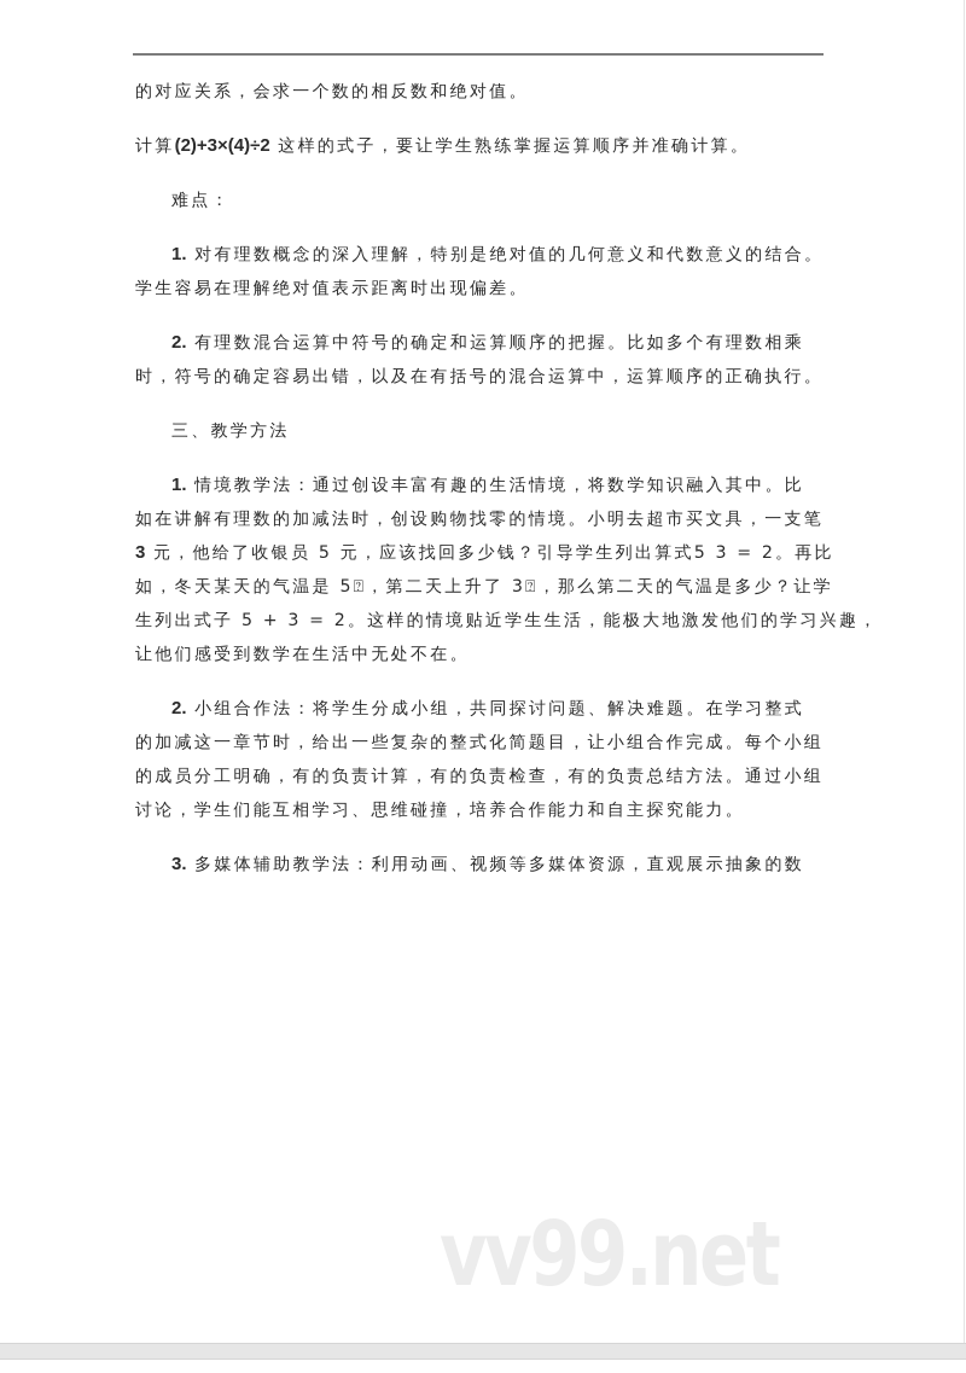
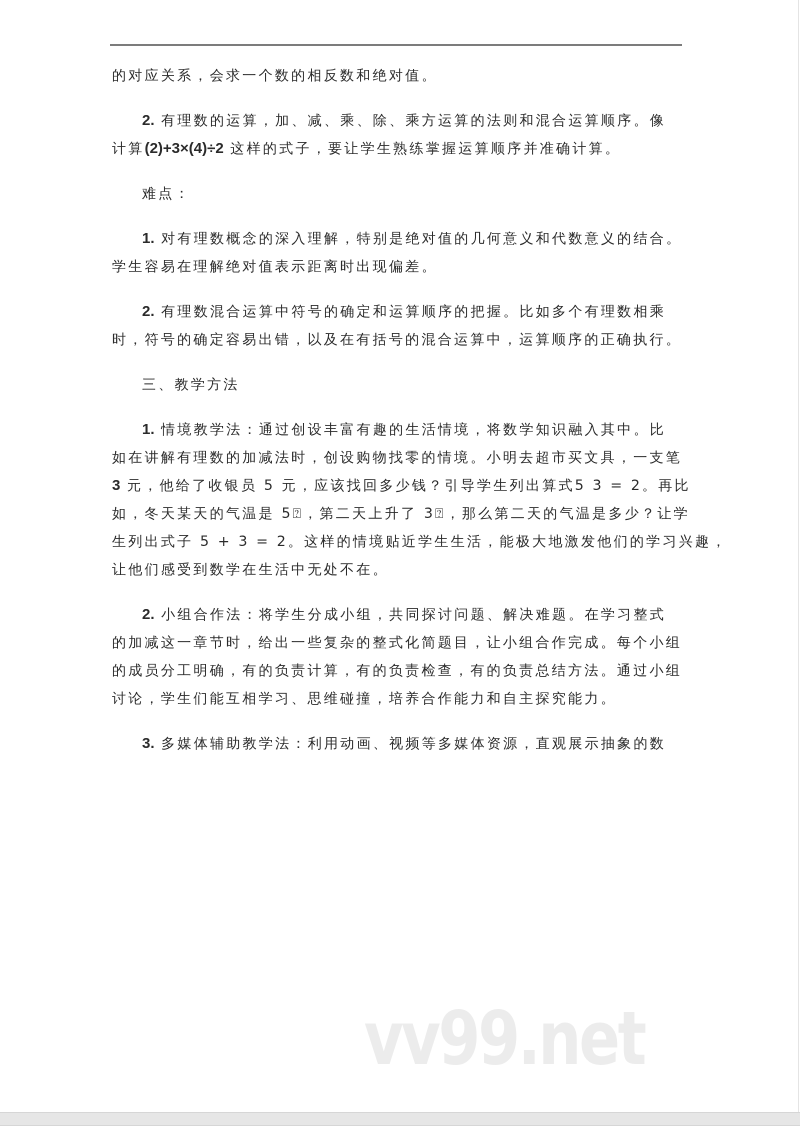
  的对应关系，会求一个数的相反数和绝对值。
+ 2. 有理数的运算，加、减、乘、除、乘方运算的法则和混合运算顺序。像
  计算(2)+3×(4)÷2 这样的式子，要让学生熟练掌握运算顺序并准确计算。
  难点：
  1. 对有理数概念的深入理解，特别是绝对值的几何意义和代数意义的结合。
  学生容易在理解绝对值表示距离时出现偏差。
  2. 有理数混合运算中符号的确定和运算顺序的把握。比如多个有理数相乘
  时，符号的确定容易出错，以及在有括号的混合运算中，运算顺序的正确执行。
  三、教学方法
  1. 情境教学法：通过创设丰富有趣的生活情境，将数学知识融入其中。比
  如在讲解有理数的加减法时，创设购物找零的情境。小明去超市买文具，一支笔
  3 元，他给了收银员 5 元，应该找回多少钱？引导学生列出算式5 3 = 2。再比
  如，冬天某天的气温是 5⍰，第二天上升了 3⍰，那么第二天的气温是多少？让学
  生列出式子 5 + 3 = 2。这样的情境贴近学生生活，能极大地激发他们的学习兴趣，
  让他们感受到数学在生活中无处不在。
  2. 小组合作法：将学生分成小组，共同探讨问题、解决难题。在学习整式
  的加减这一章节时，给出一些复杂的整式化简题目，让小组合作完成。每个小组
  的成员分工明确，有的负责计算，有的负责检查，有的负责总结方法。通过小组
  讨论，学生们能互相学习、思维碰撞，培养合作能力和自主探究能力。
  3. 多媒体辅助教学法：利用动画、视频等多媒体资源，直观展示抽象的数
